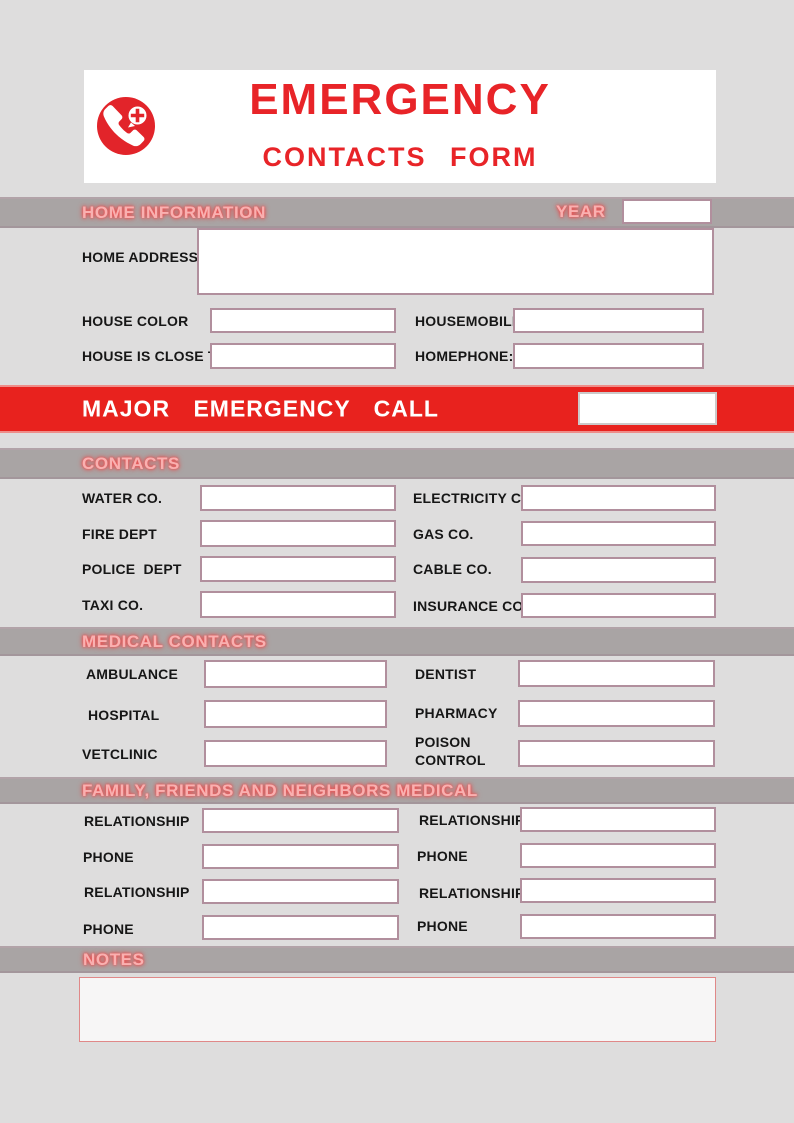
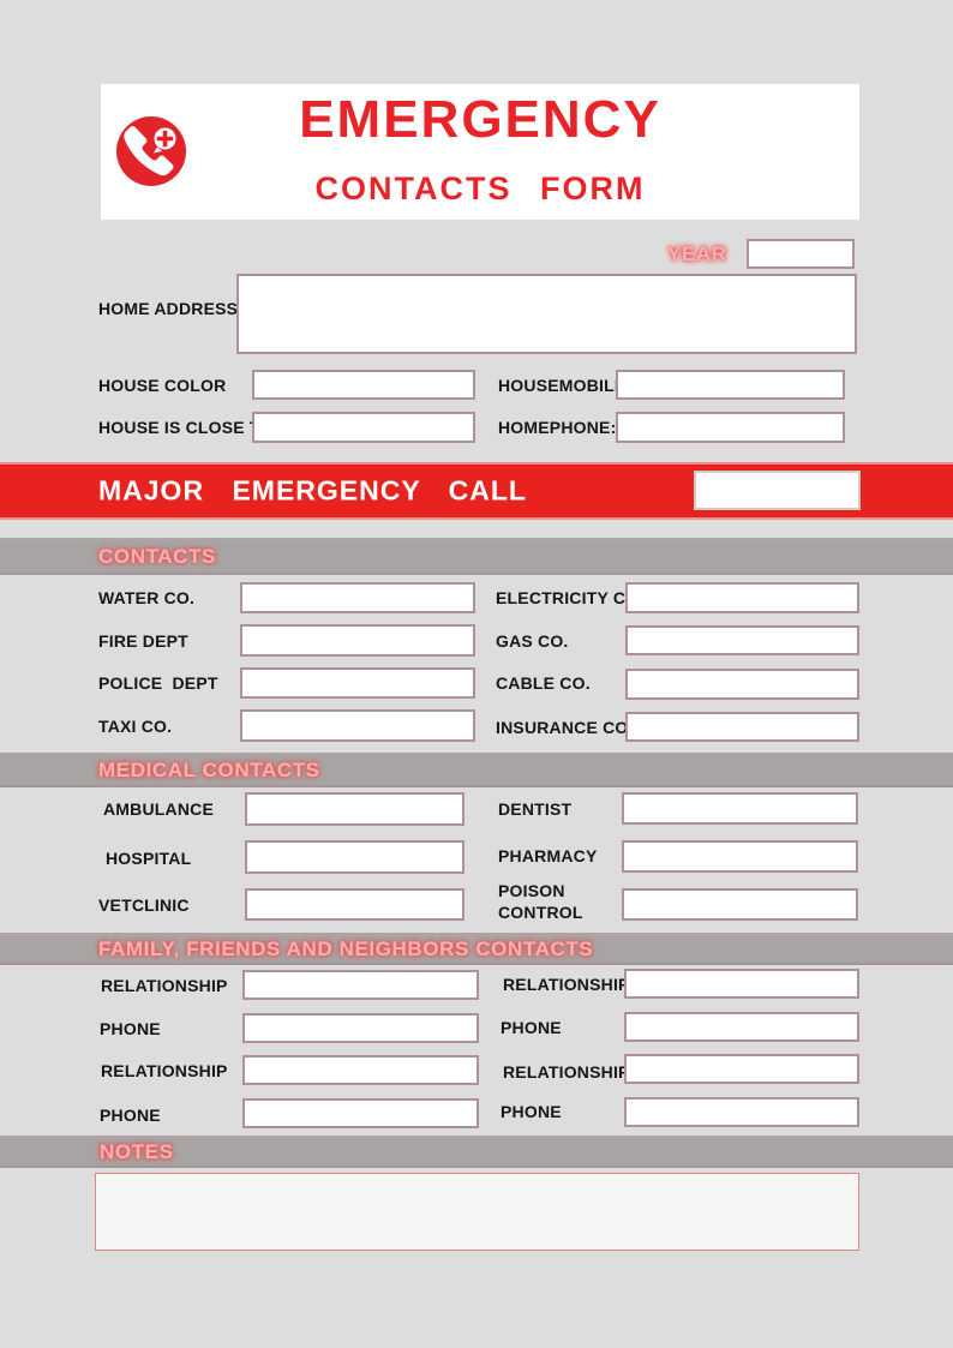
  EMERGENCY
  CONTACTS FORM
- HOME INFORMATION
  YEAR
  HOME ADDRESS
  HOUSE COLOR
  HOUSEMOBIL
  HOUSE IS CLOSE
  HOMEPHONE:
  MAJOR EMERGENCY CALL
  CONTACTS
  WATER CO.
  FIRE DEPT
  POLICE DEPT
  TAXI CO.
  ELECTRICITY C
  GAS CO.
  CABLE CO.
  INSURANCE CO
  MEDICAL CONTACTS
  AMBULANCE
  DENTIST
  HOSPITAL
  PHARMACY
  VETCLINIC
  POISON CONTROL
- FAMILY, FRIENDS AND NEIGHBORS MEDICAL
+ FAMILY, FRIENDS AND NEIGHBORS CONTACTS
  RELATIONSHIP
  PHONE
  RELATIONSHIP
  PHONE
  RELATIONSHI
  PHONE
  RELATIONSHI
  PHONE
  NOTES
